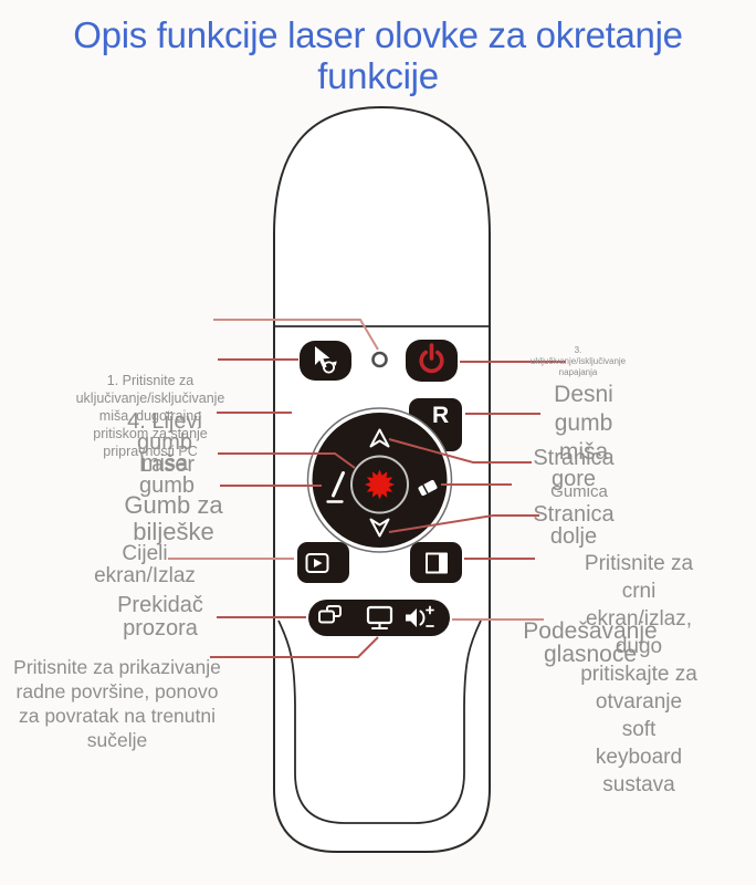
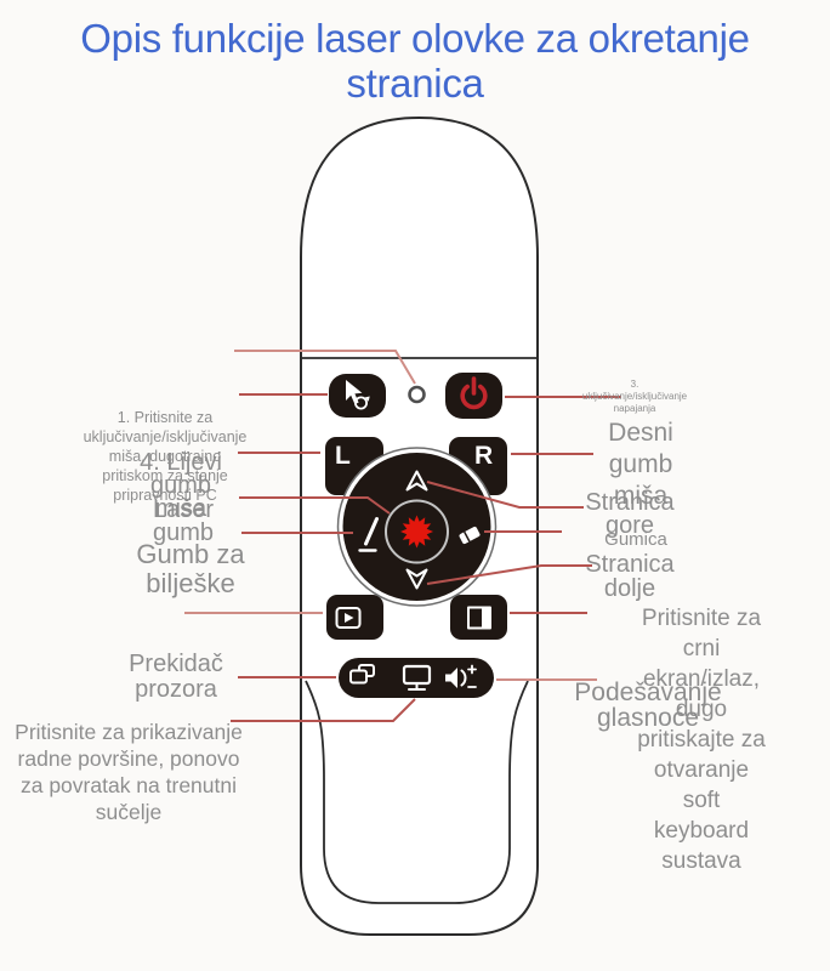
- Opis funkcije laser olovke za okretanje funkcije
+ Opis funkcije laser olovke za okretanje stranica
+ L
  R
  1. Pritisnite za
  uključivanje/isključivanje
  miša, dugotrajno
  pritiskom za stanje
  pripravnosti PC
  4. Lijevi
  gumb
  miša
  Laser
  gumb
  Gumb za
  bilješke
- Cijeli
- ekran/Izlaz
  Prekidač
  prozora
  Pritisnite za prikazivanje
  radne površine, ponovo
  za povratak na trenutni
  sučelje
  3.
  uključivanje/isključivanje
  napajanja
  Desni
  gumb
  miša
  Stranica
  gore
  Gumica
  Stranica
  dolje
  Pritisnite za crni
  ekran/izlaz, dugo
  pritiskajte za otvaranje
  soft keyboard sustava
  Podešavanje
  glasnoće
